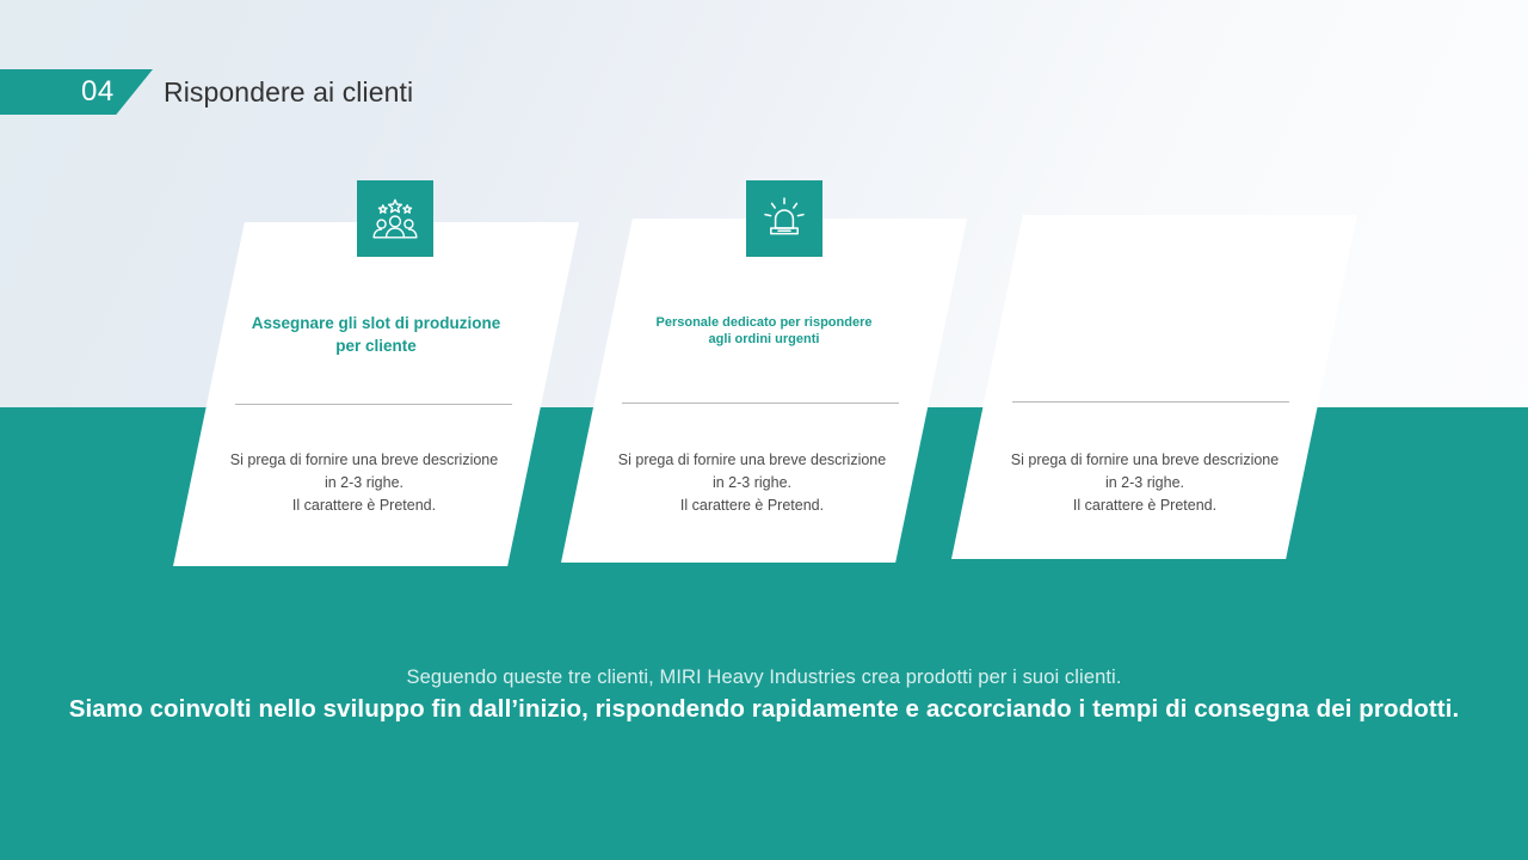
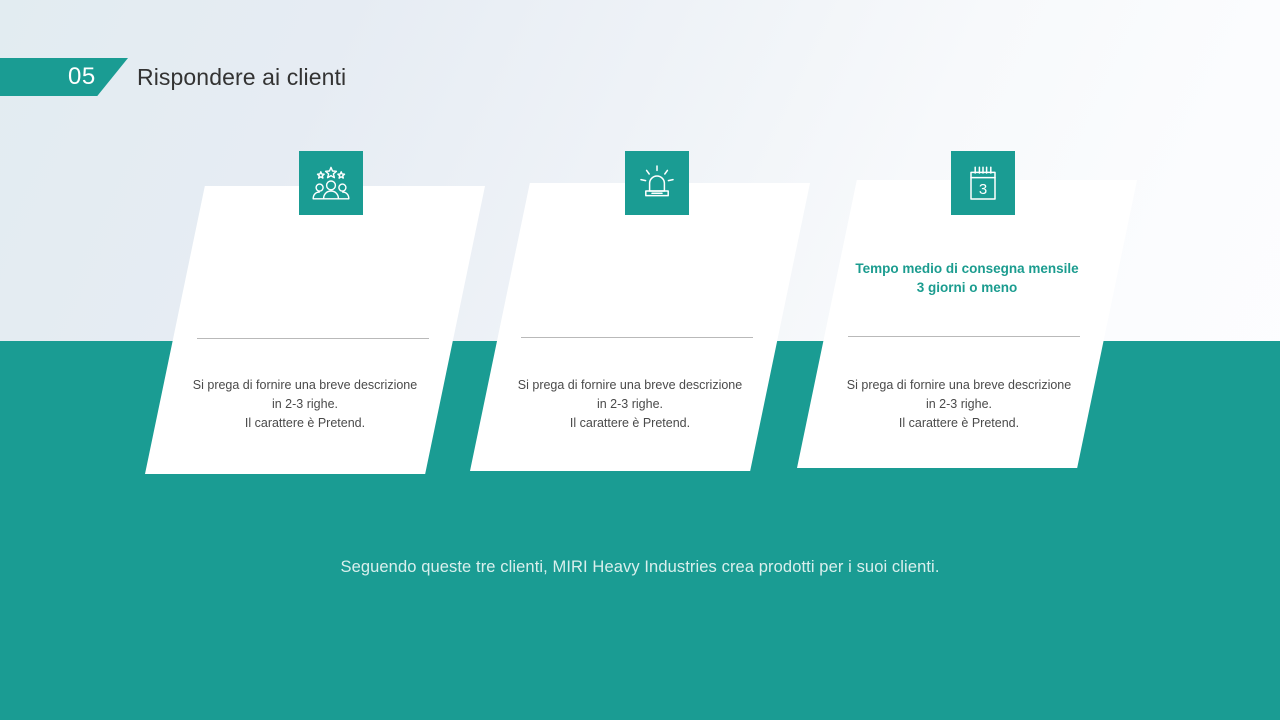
- 04
+ 05
  Rispondere ai clienti
- Assegnare gli slot di produzione
- per cliente
  Si prega di fornire una breve descrizione
  in 2-3 righe.
  Il carattere è Pretend.
- Personale dedicato per rispondere
- agli ordini urgenti
  Si prega di fornire una breve descrizione
  in 2-3 righe.
  Il carattere è Pretend.
+ Tempo medio di consegna mensile
+ 3 giorni o meno
  Si prega di fornire una breve descrizione
  in 2-3 righe.
  Il carattere è Pretend.
+ 3
  Seguendo queste tre clienti, MIRI Heavy Industries crea prodotti per i suoi clienti.
- Siamo coinvolti nello sviluppo fin dall’inizio, rispondendo rapidamente e accorciando i tempi di consegna dei prodotti.
